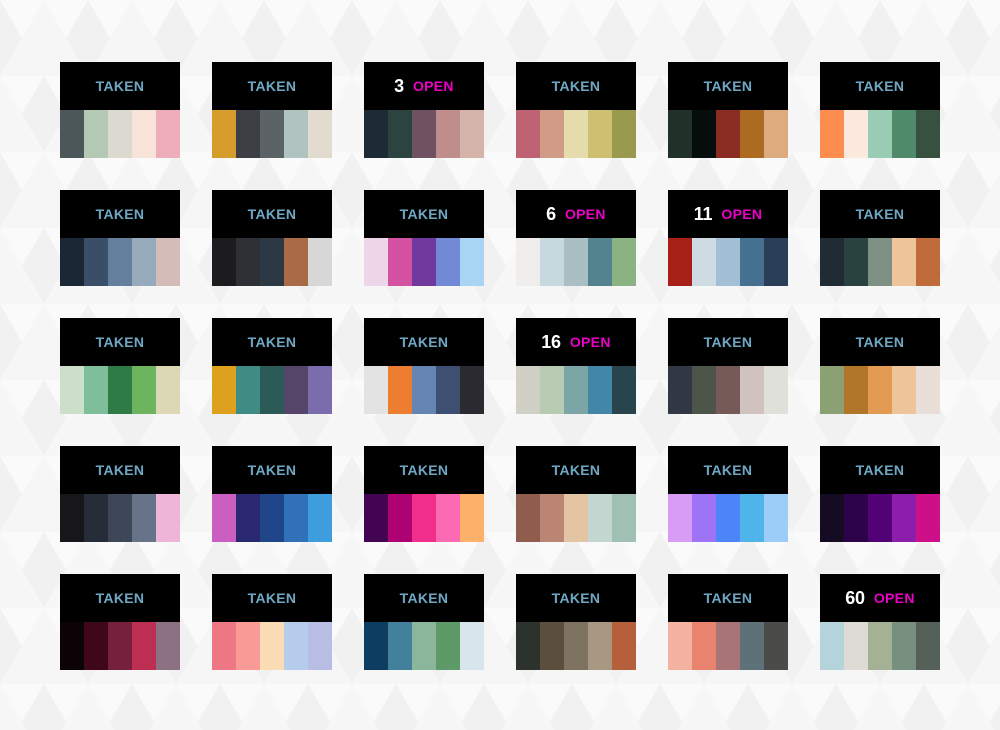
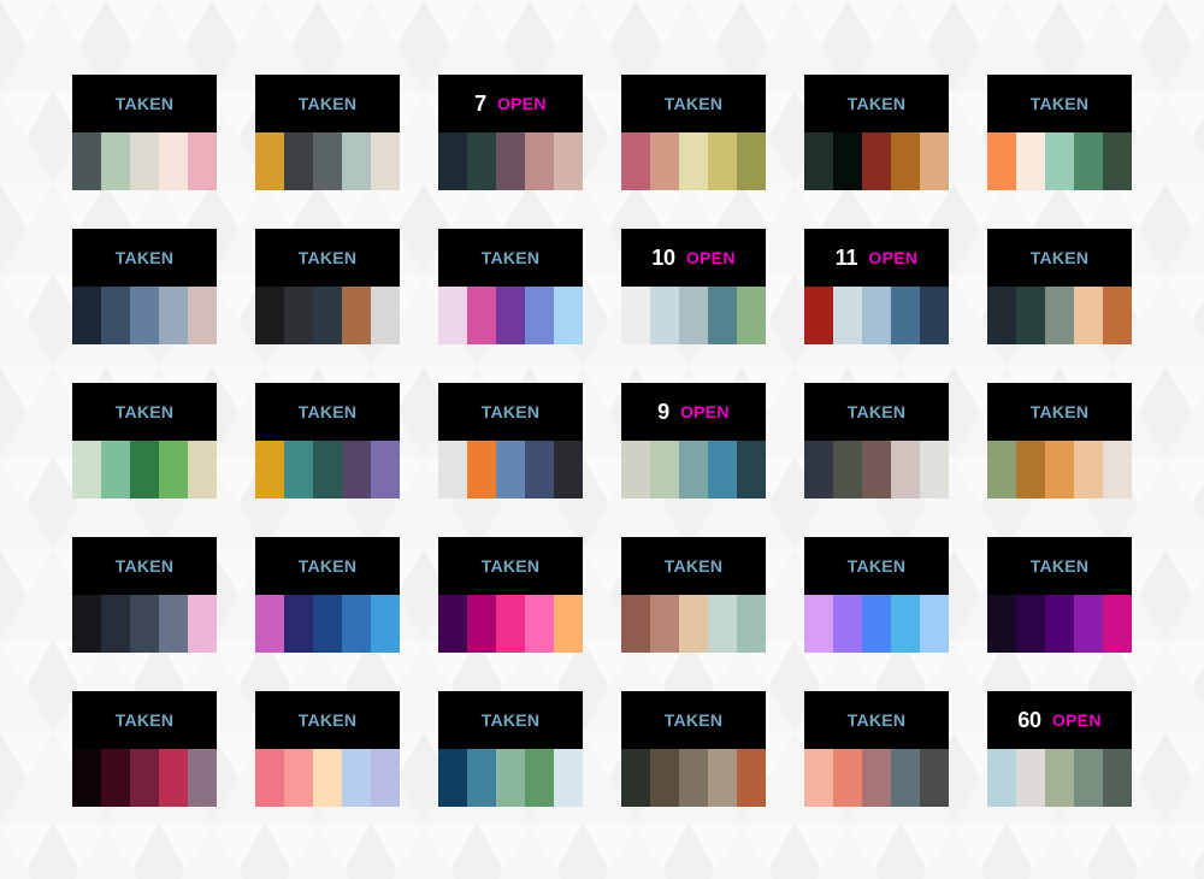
  TAKEN
  TAKEN
- 3
+ 7
  OPEN
  TAKEN
  TAKEN
  TAKEN
  TAKEN
  TAKEN
  TAKEN
- 6
+ 10
  OPEN
  11
  OPEN
  TAKEN
  TAKEN
  TAKEN
  TAKEN
- 16
+ 9
  OPEN
  TAKEN
  TAKEN
  TAKEN
  TAKEN
  TAKEN
  TAKEN
  TAKEN
  TAKEN
  TAKEN
  TAKEN
  TAKEN
  TAKEN
  TAKEN
  60
  OPEN
